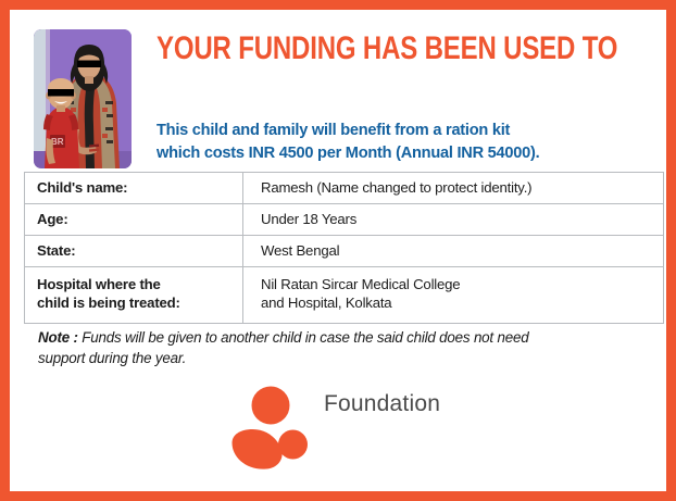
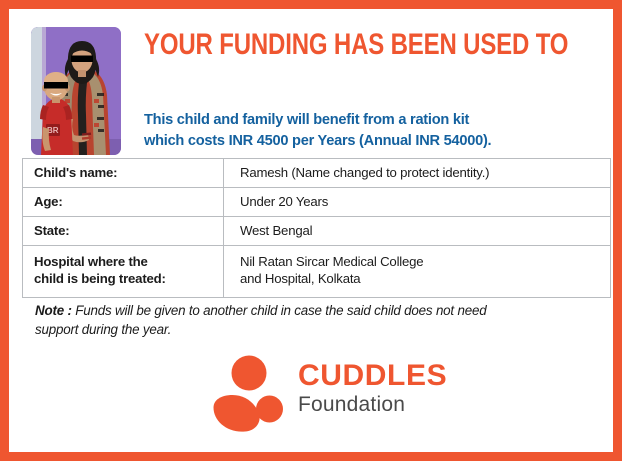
  BR
  YOUR FUNDING HAS BEEN USED TO
  This child and family will benefit from a ration kit
- which costs INR 4500 per Month (Annual INR 54000).
+ which costs INR 4500 per Years (Annual INR 54000).
  Child's name:	Ramesh (Name changed to protect identity.)
- Age:	Under 18 Years
+ Age:	Under 20 Years
  State:	West Bengal
  Hospital where the child is being treated:	Nil Ratan Sircar Medical College and Hospital, Kolkata
  Note : Funds will be given to another child in case the said child does not need
  support during the year.
+ CUDDLES
  Foundation
